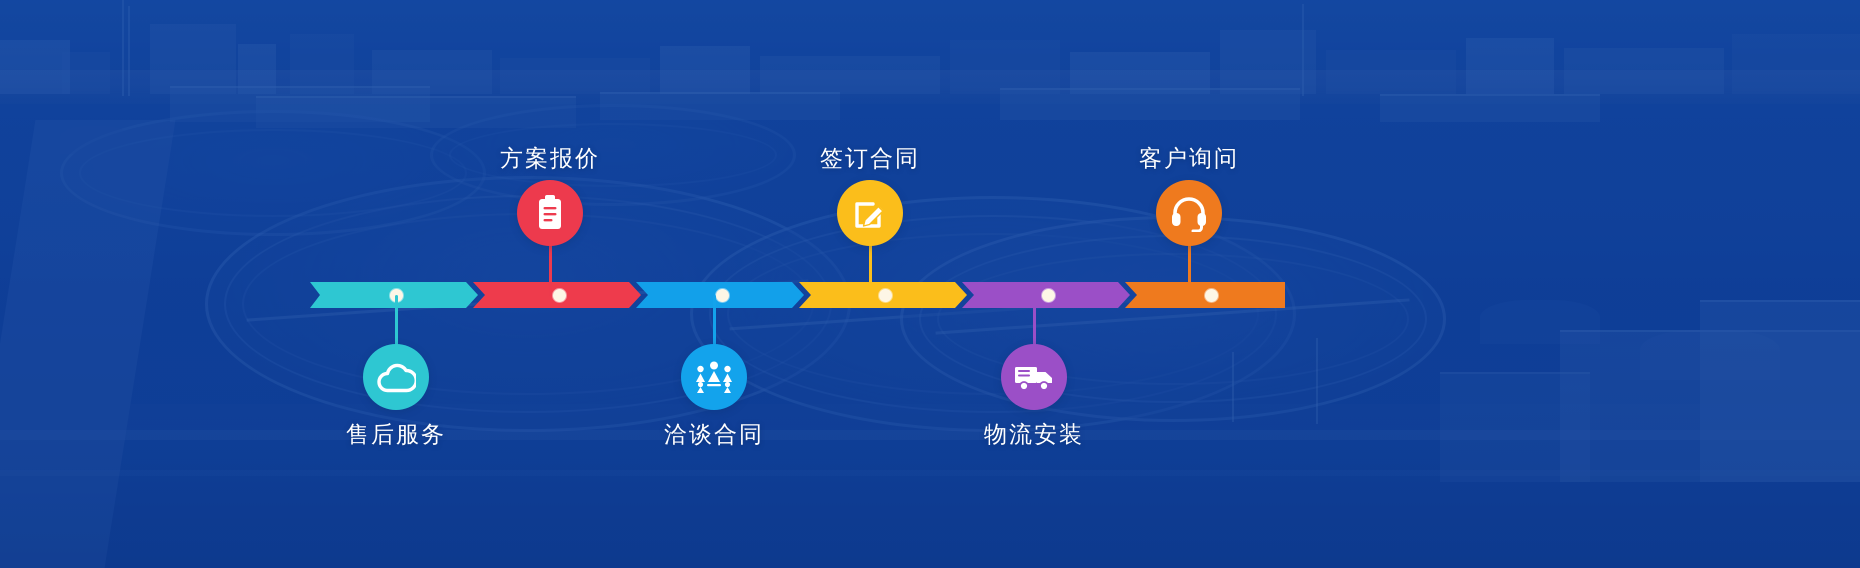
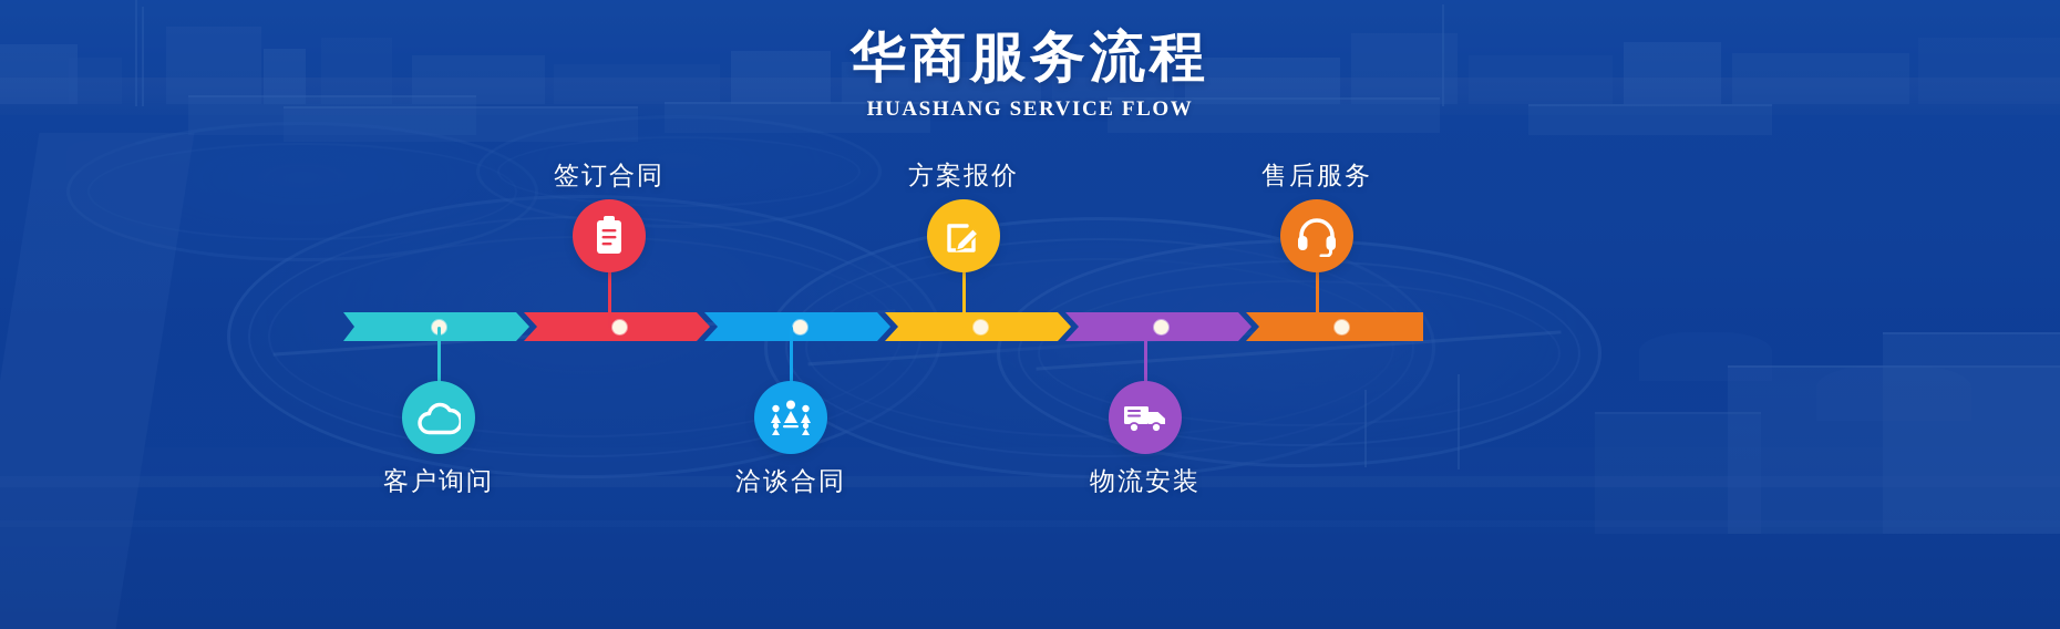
+ 华商服务流程
+ HUASHANG SERVICE FLOW
- 售后服务
+ 客户询问
- 方案报价
+ 签订合同
  洽谈合同
- 签订合同
+ 方案报价
  物流安装
- 客户询问
+ 售后服务
